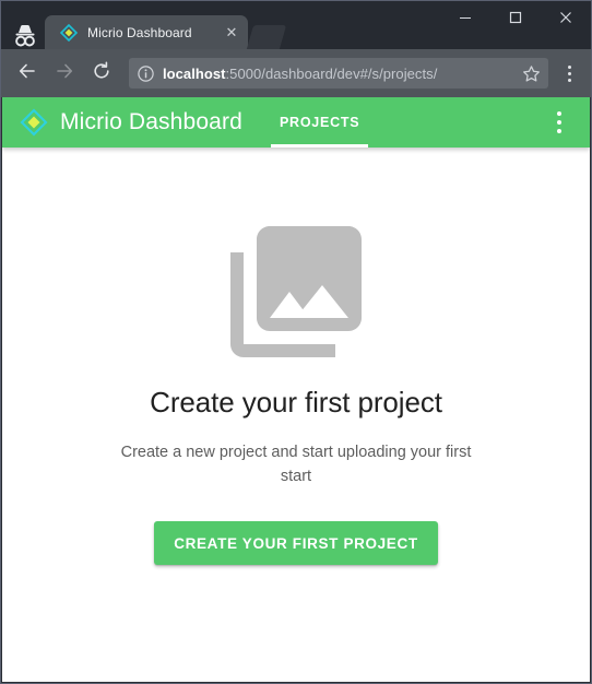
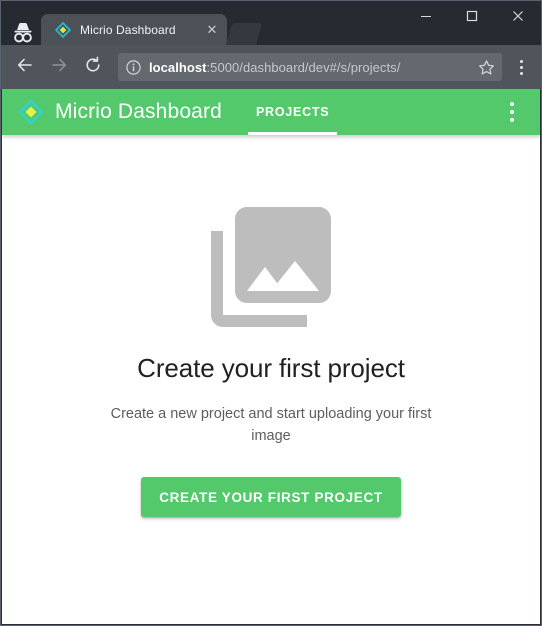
  Micrio Dashboard
  ✕
  localhost:5000/dashboard/dev#/s/projects/
  Micrio Dashboard
  PROJECTS
  Create your first project
- Create a new project and start uploading your first start
+ Create a new project and start uploading your first image
  CREATE YOUR FIRST PROJECT
